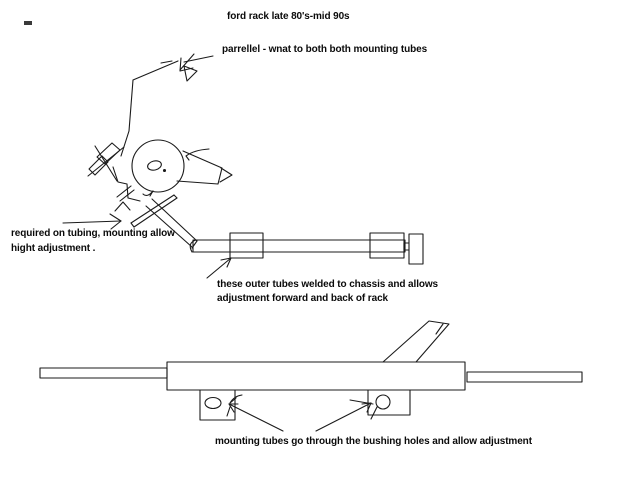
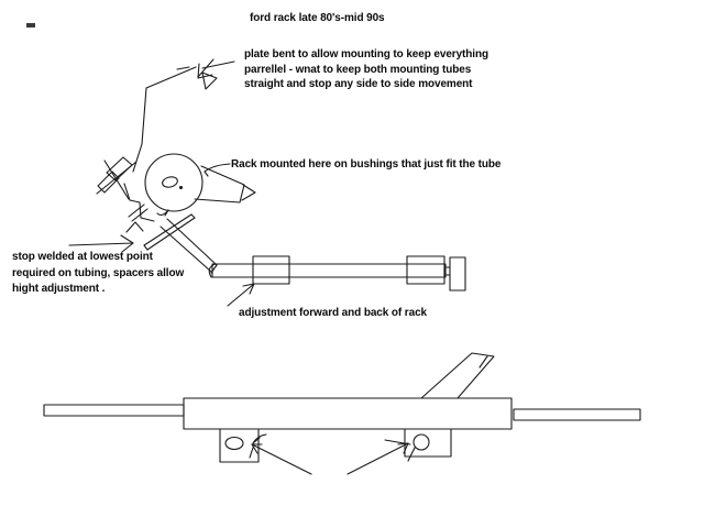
  ford rack late 80's-mid 90s
+ plate bent to allow mounting to keep everything
- parrellel - wnat to both both mounting tubes
+ parrellel - wnat to keep both mounting tubes
+ straight and stop any side to side movement
+ Rack mounted here on bushings that just fit the tube
+ stop welded at lowest point
- required on tubing, mounting allow
+ required on tubing, spacers allow
  hight adjustment .
- these outer tubes welded to chassis and allows
  adjustment forward and back of rack
- mounting tubes go through the bushing holes and allow adjustment
